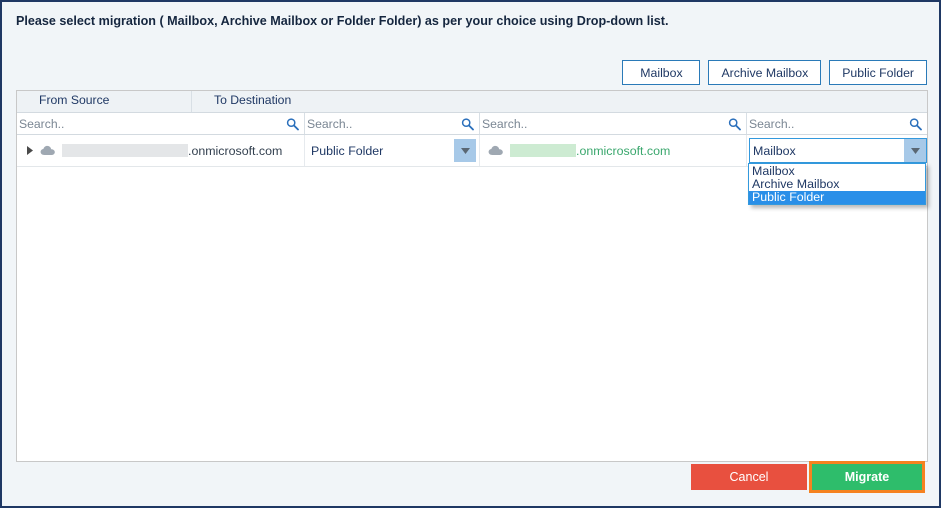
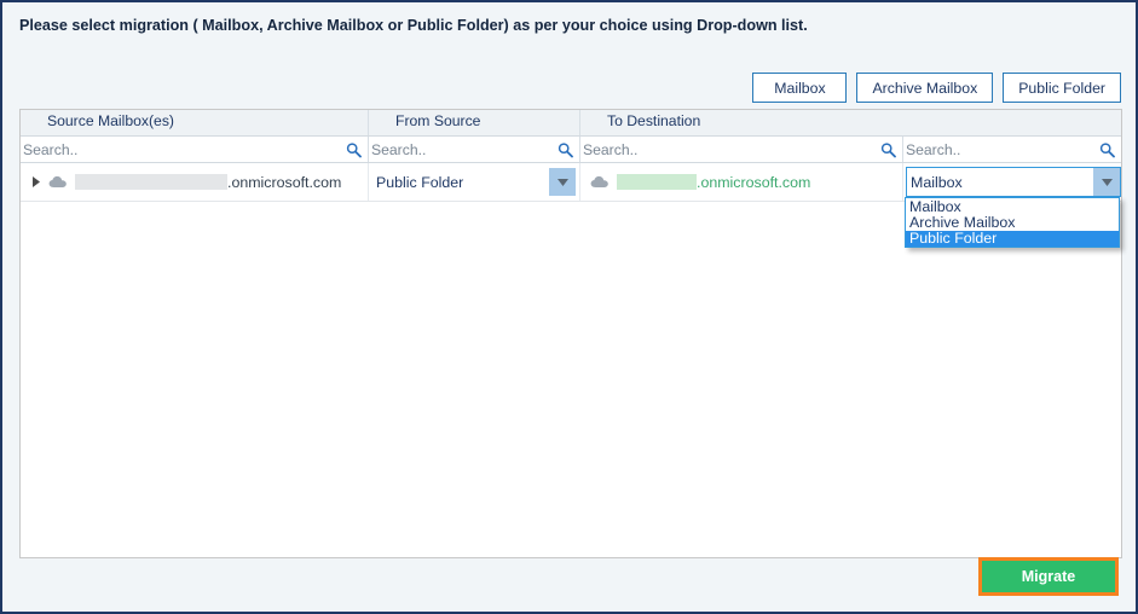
- Please select migration ( Mailbox, Archive Mailbox or Folder Folder) as per your choice using Drop-down list.
+ Please select migration ( Mailbox, Archive Mailbox or Public Folder) as per your choice using Drop-down list.
  Mailbox
  Archive Mailbox
  Public Folder
+ Source Mailbox(es)
  From Source
  To Destination
  Search..
  Search..
  Search..
  Search..
  .onmicrosoft.com
  Public Folder
  .onmicrosoft.com
  Mailbox
  Mailbox
  Archive Mailbox
  Public Folder
- Cancel
  Migrate
